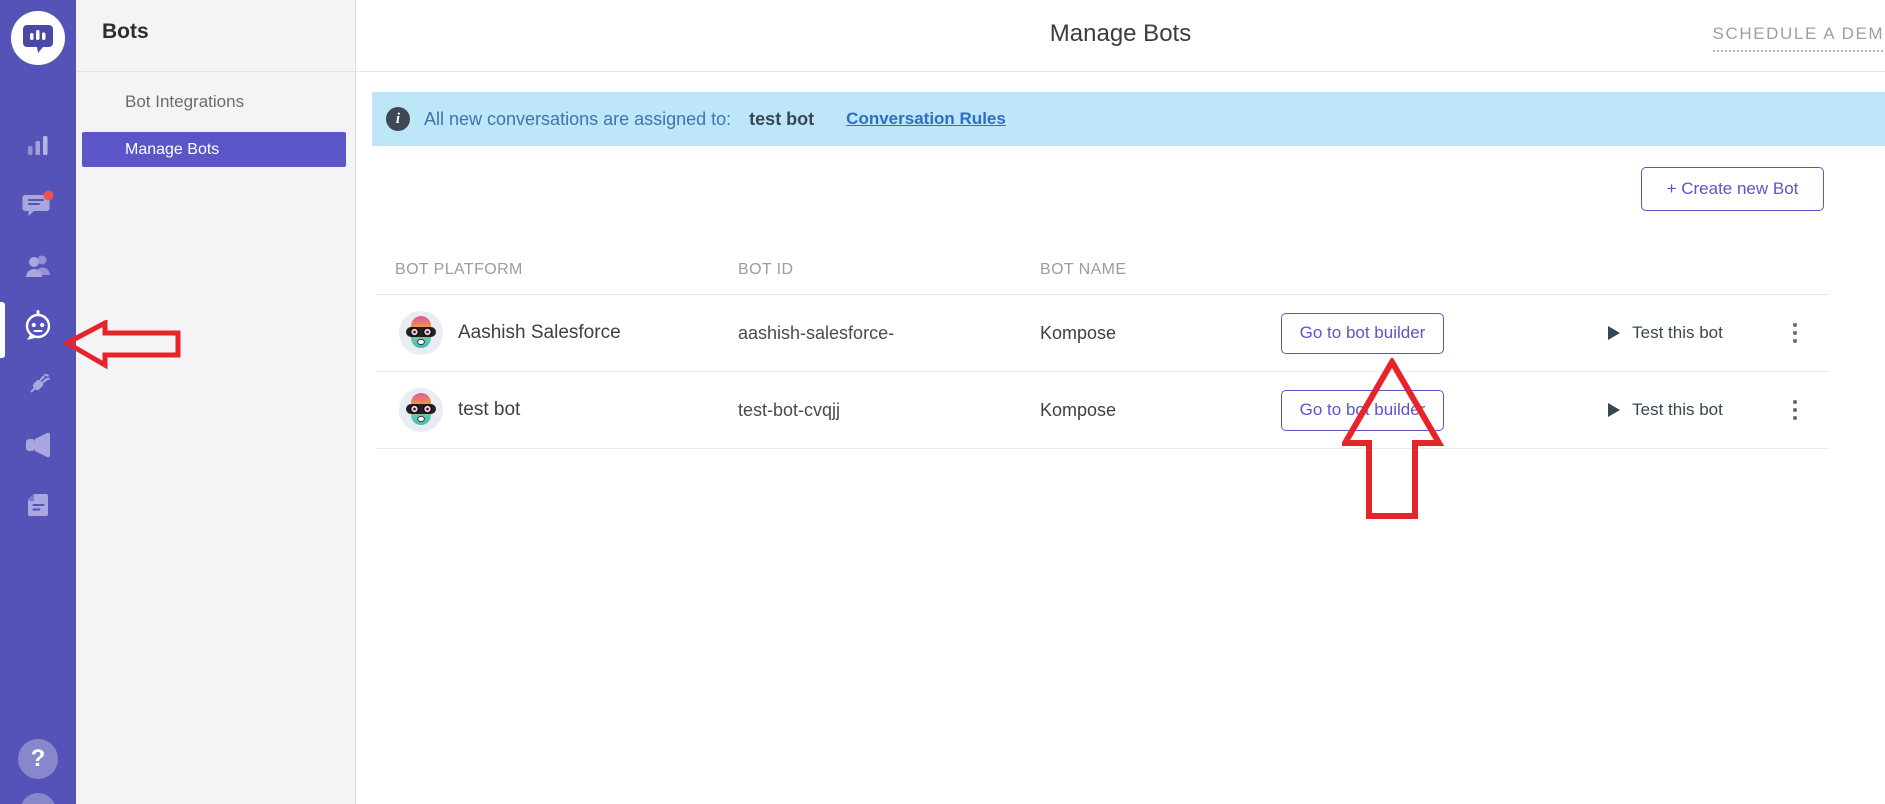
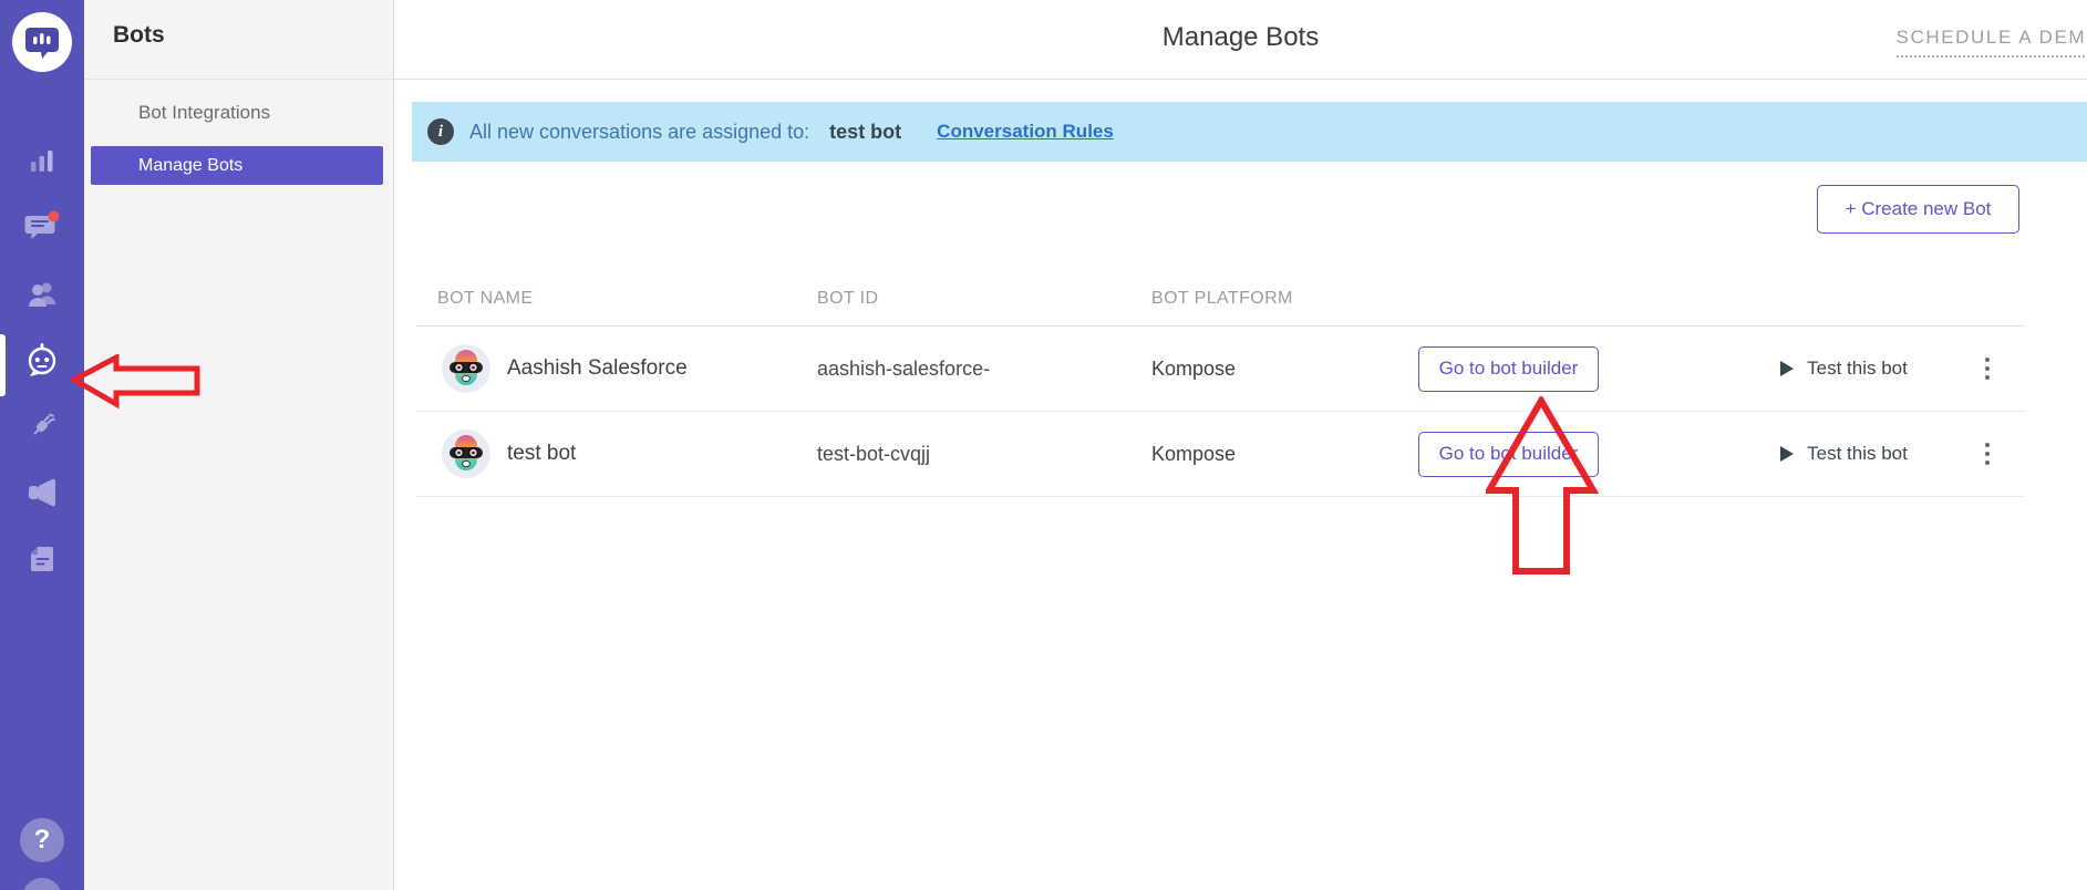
  ?
  Bots
  Bot Integrations
  Manage Bots
  Manage Bots
  SCHEDULE A DEM
  i
  All new conversations are assigned to:
  test bot
  Conversation Rules
  + Create new Bot
- BOT PLATFORM
+ BOT NAME
  BOT ID
- BOT NAME
+ BOT PLATFORM
  Aashish Salesforce
  aashish-salesforce-
  Kompose
  Go to bot builder
  Test this bot
  test bot
  test-bot-cvqjj
  Kompose
  Go to bo builde
  Test this bot
